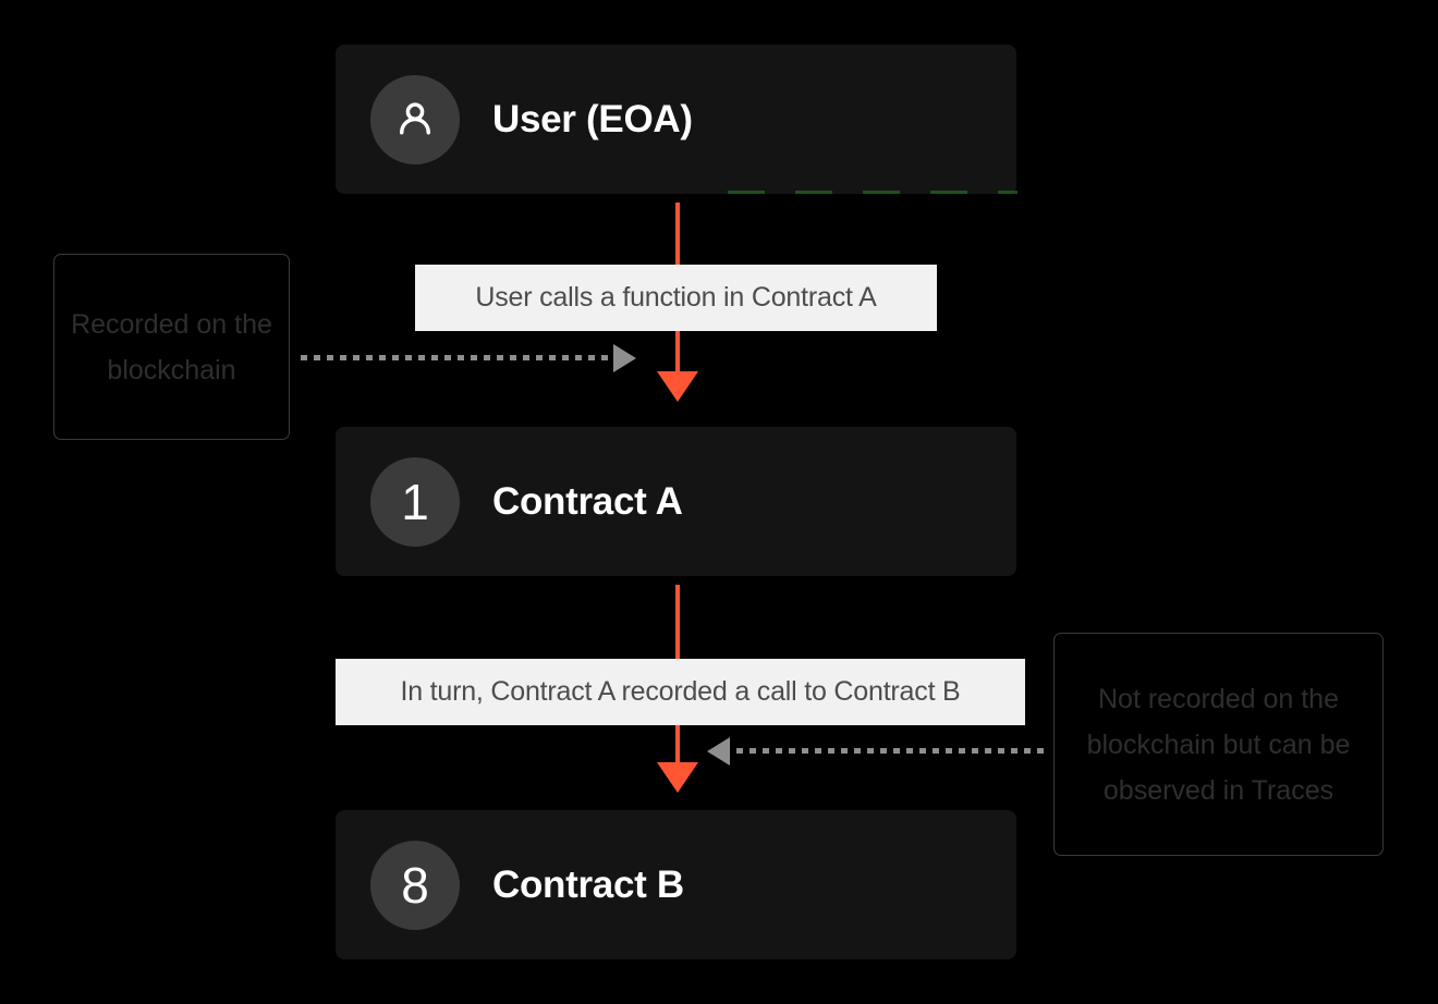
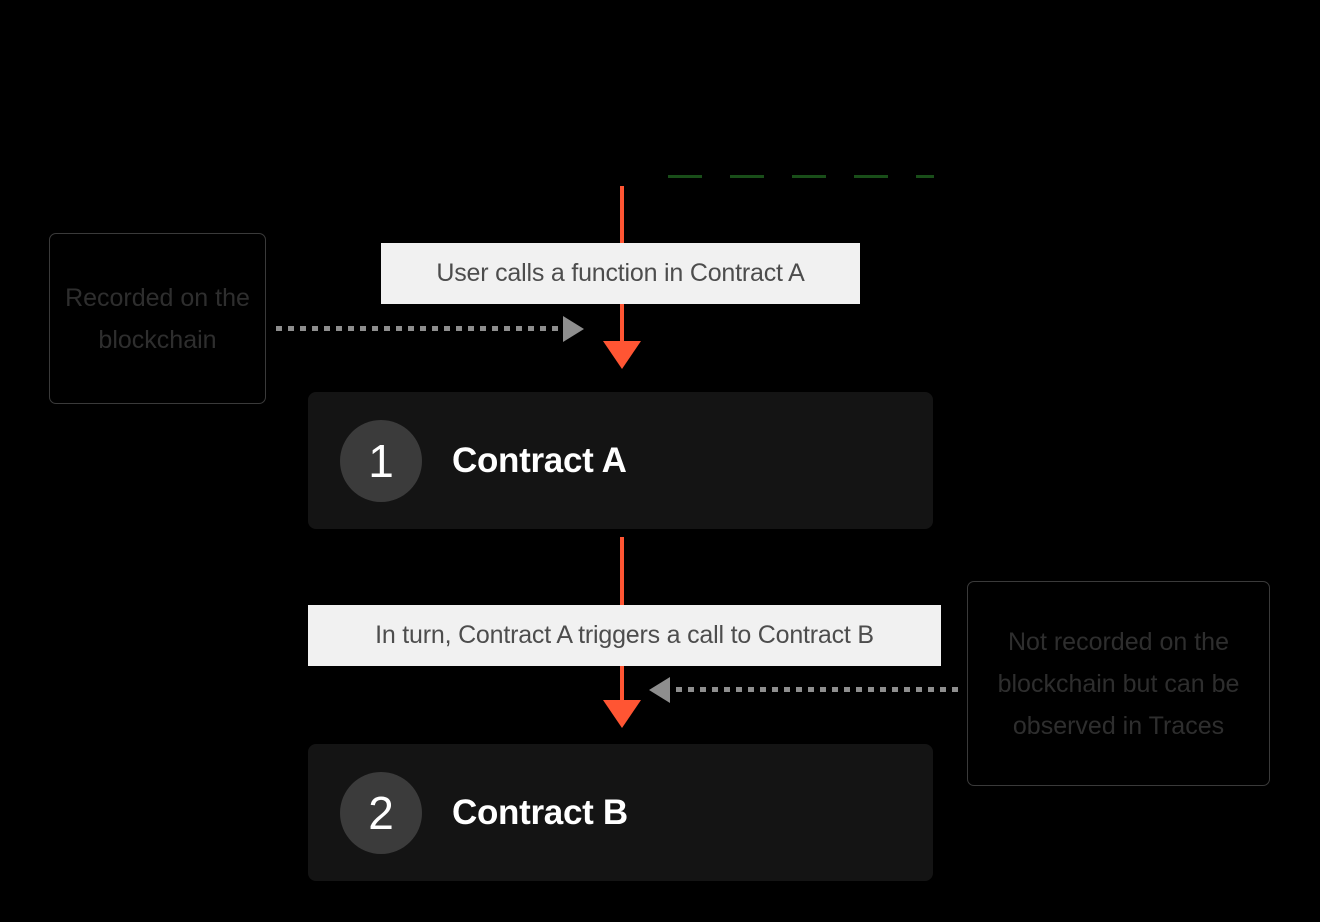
- User (EOA)
  User calls a function in Contract A
  1
  Contract A
- In turn, Contract A recorded a call to Contract B
+ In turn, Contract A triggers a call to Contract B
- 8
+ 2
  Contract B
  Recorded on the blockchain
  Not recorded on the blockchain but can be observed in Traces
